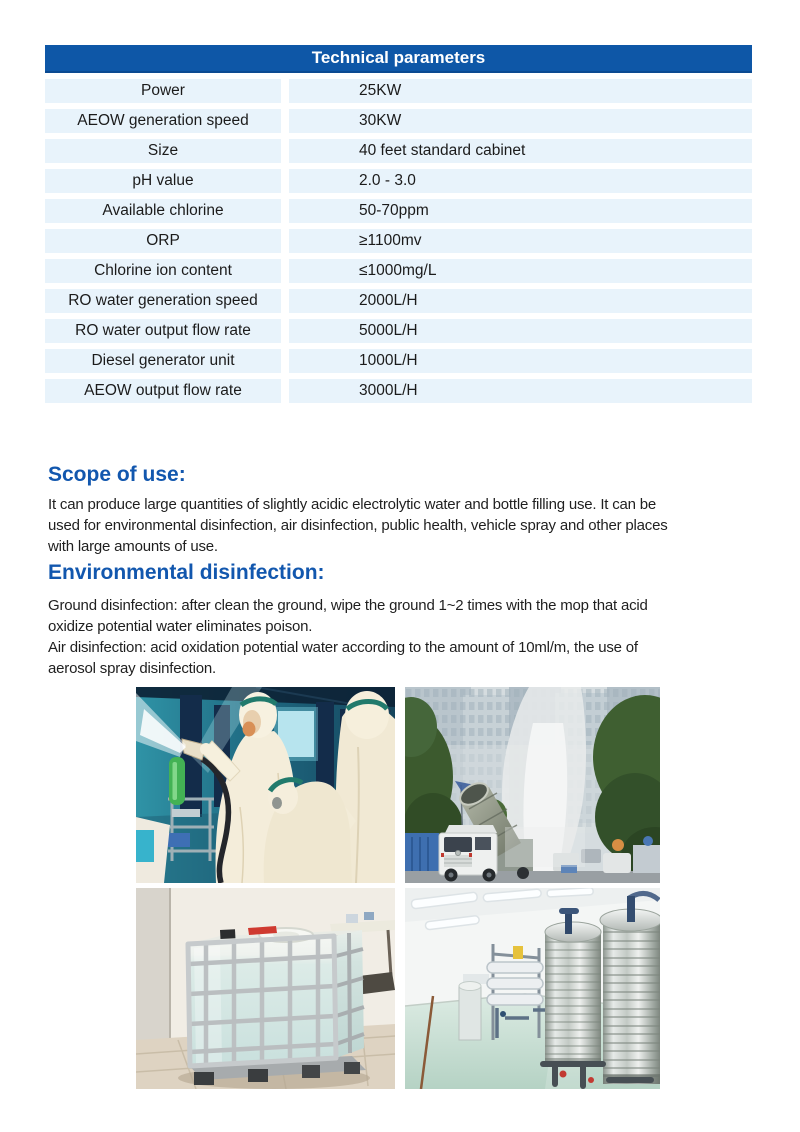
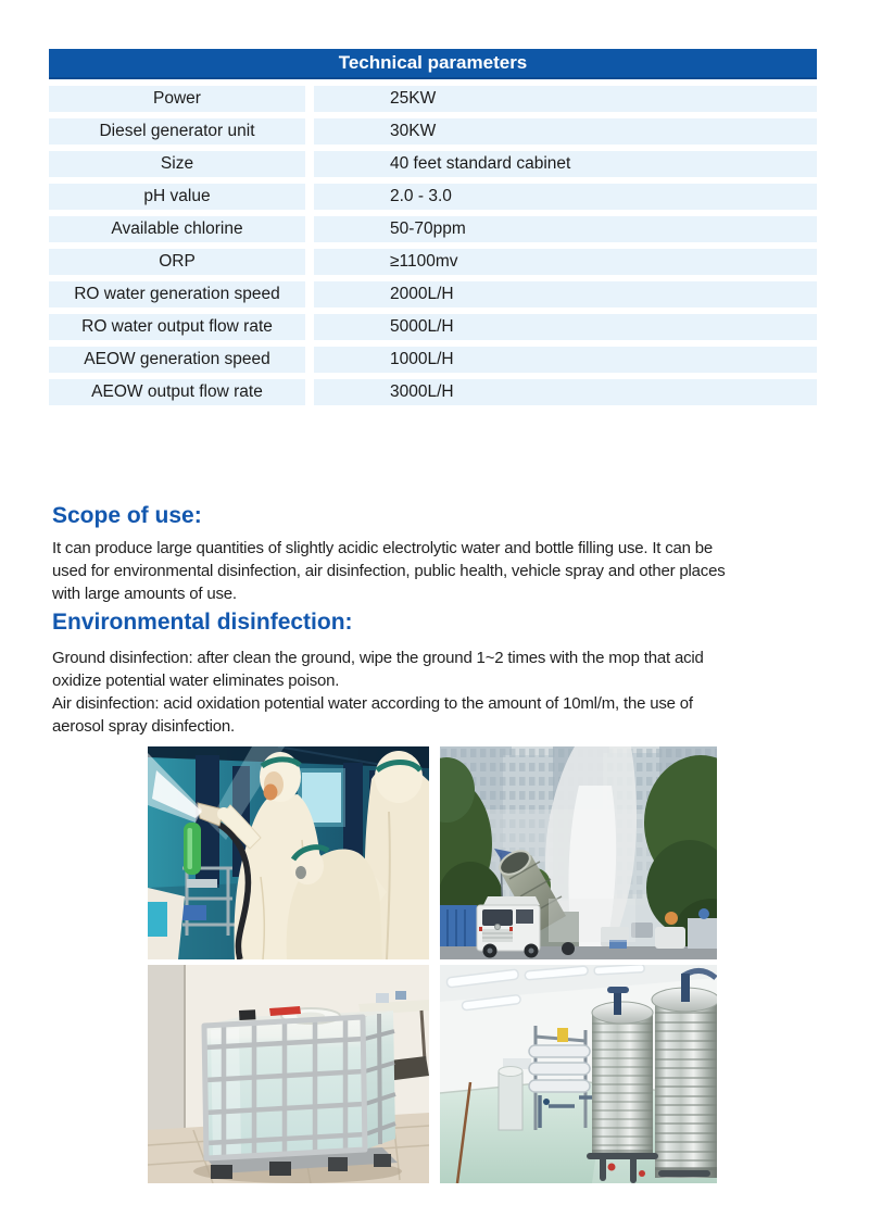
  Technical parameters
  Power
  25KW
- AEOW generation speed
+ Diesel generator unit
  30KW
  Size
  40 feet standard cabinet
  pH value
  2.0 - 3.0
  Available chlorine
  50-70ppm
  ORP
  ≥1100mv
- Chlorine ion content
- ≤1000mg/L
  RO water generation speed
  2000L/H
  RO water output flow rate
  5000L/H
- Diesel generator unit
+ AEOW generation speed
  1000L/H
  AEOW output flow rate
  3000L/H
  Scope of use:
  It can produce large quantities of slightly acidic electrolytic water and bottle filling use. It can be
  used for environmental disinfection, air disinfection, public health, vehicle spray and other places
  with large amounts of use.
  Environmental disinfection:
  Ground disinfection: after clean the ground, wipe the ground 1~2 times with the mop that acid
  oxidize potential water eliminates poison.
  Air disinfection: acid oxidation potential water according to the amount of 10ml/m, the use of
  aerosol spray disinfection.
